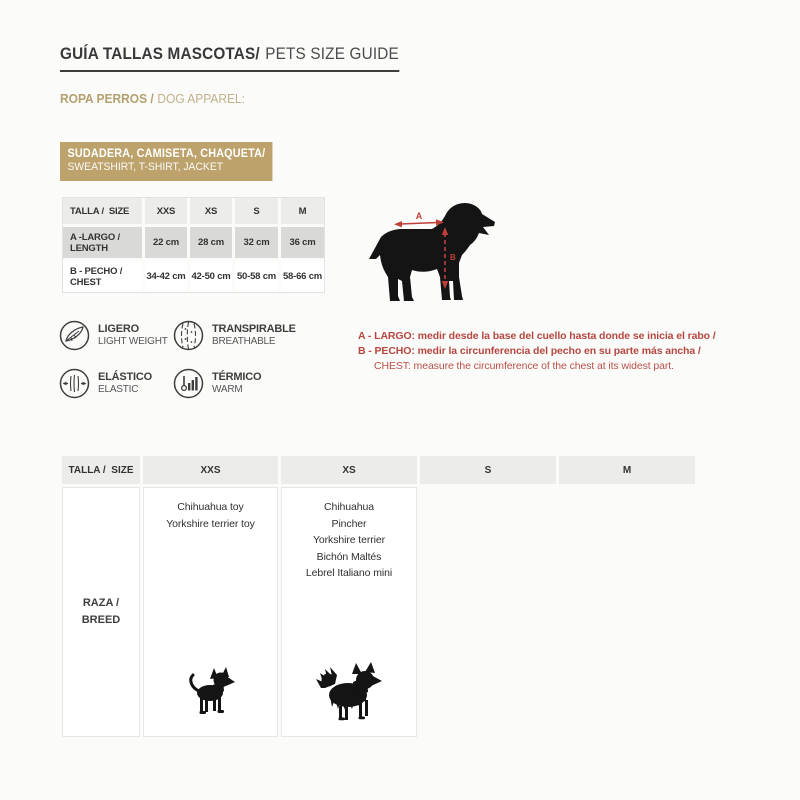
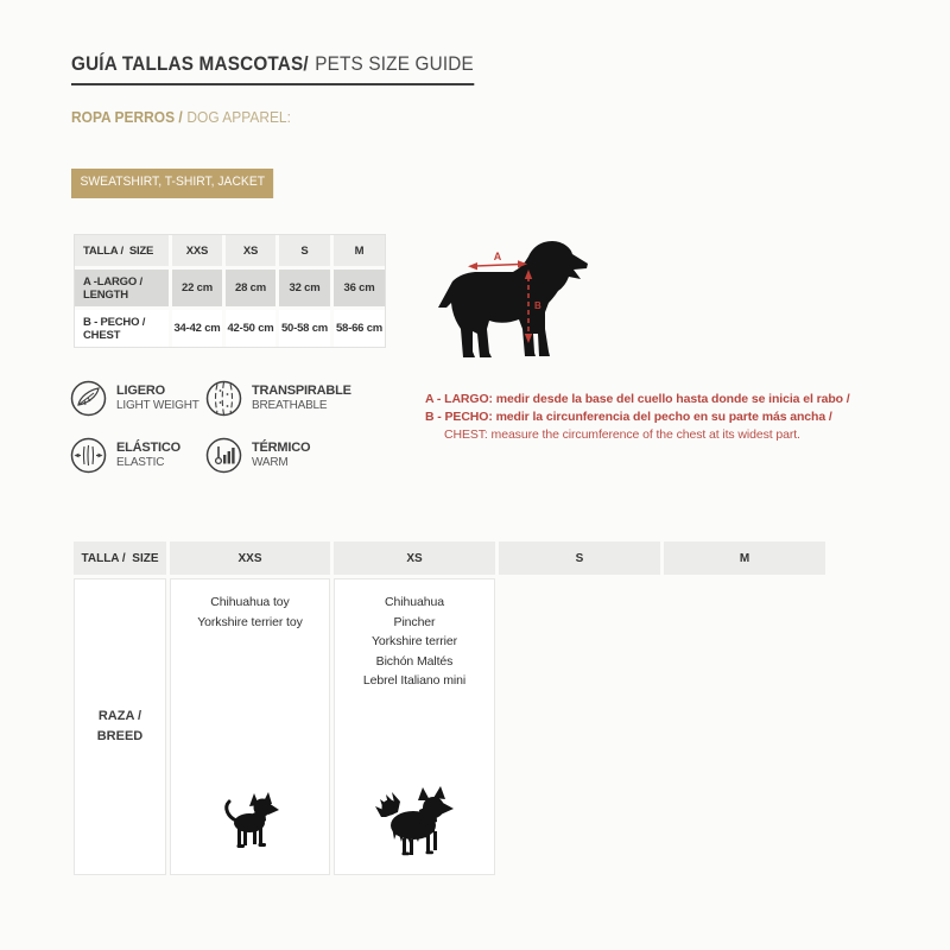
  GUÍA TALLAS MASCOTAS/ PETS SIZE GUIDE
  ROPA PERROS / DOG APPAREL:
- SUDADERA, CAMISETA, CHAQUETA/
  SWEATSHIRT, T-SHIRT, JACKET
  TALLA / SIZE
  XXS
  XS
  S
  M
  A -LARGO / LENGTH
  22 cm
  28 cm
  32 cm
  36 cm
  B - PECHO / CHEST
  34-42 cm
  42-50 cm
  50-58 cm
  58-66 cm
  A
  B
  LIGERO
  LIGHT WEIGHT
  TRANSPIRABLE
  BREATHABLE
  ELÁSTICO
  ELASTIC
  TÉRMICO
  WARM
  A - LARGO: medir desde la base del cuello hasta donde se inicia el rabo /
  B - PECHO: medir la circunferencia del pecho en su parte más ancha /
  CHEST: measure the circumference of the chest at its widest part.
  TALLA / SIZE
  XXS
  XS
  S
  M
  RAZA /
  BREED
  Chihuahua toy
  Yorkshire terrier toy
  Chihuahua
  Pincher
  Yorkshire terrier
  Bichón Maltés
  Lebrel Italiano mini
